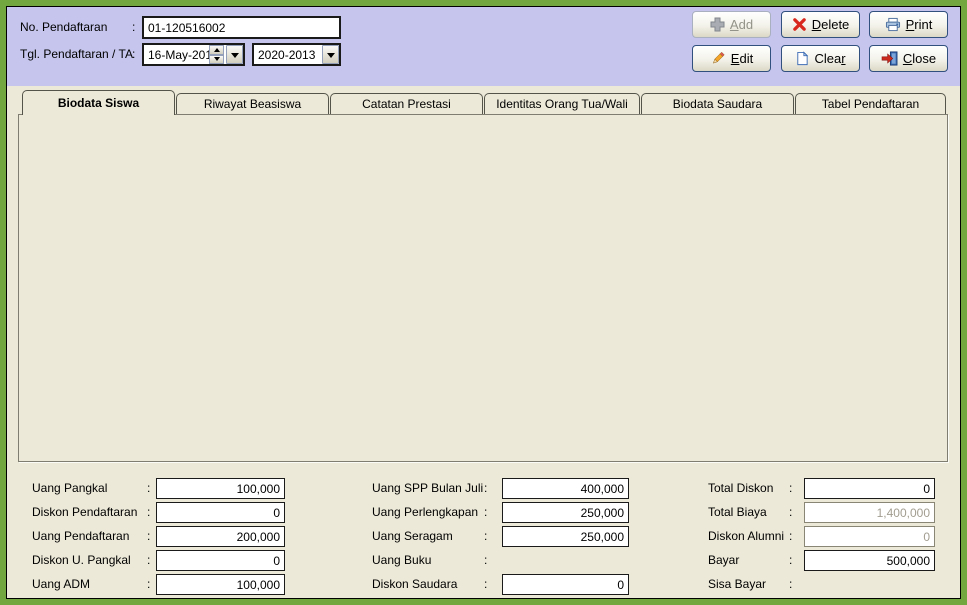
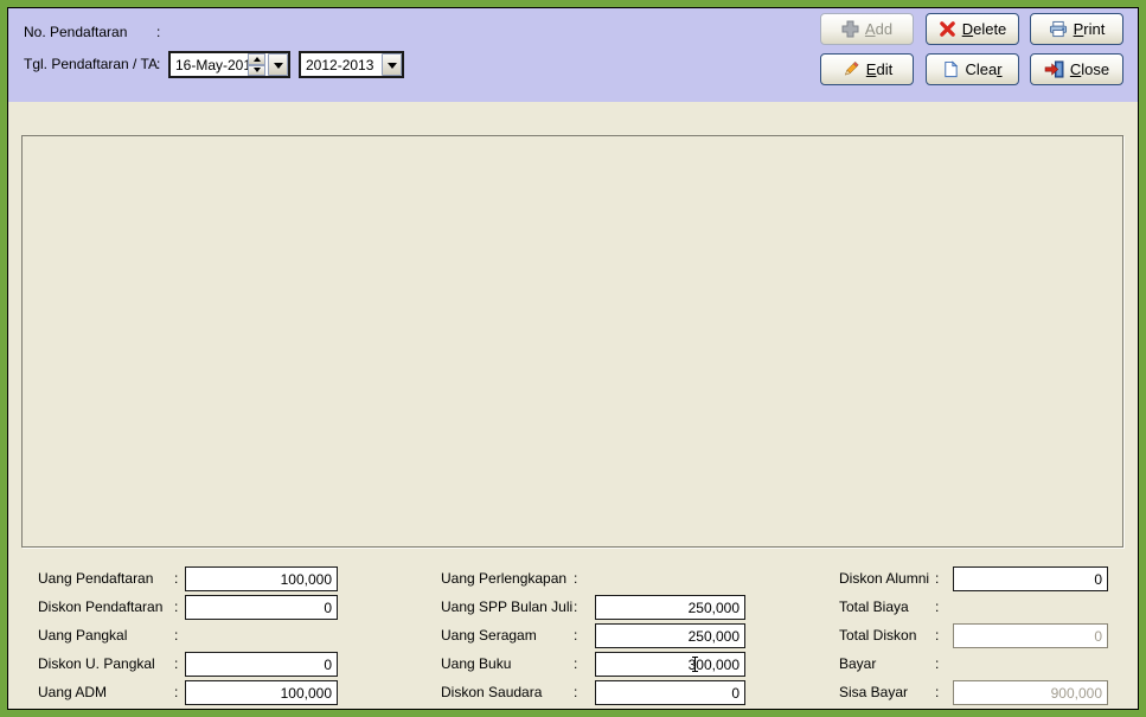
  No. Pendaftaran
  :
- 01-120516002
  Tgl. Pendaftaran / TA
  :
  16-May-20
- 2020-2013
+ 2012-2013
  Add
  Delete
  Print
  Edit
  Clear
  Close
- Biodata Siswa
- Riwayat Beasiswa
- Catatan Prestasi
- Identitas Orang Tua/Wali
- Biodata Saudara
- Tabel Pendaftaran
- Uang Pangkal
+ Uang Pendaftaran
  :
  100,000
  Diskon Pendaftaran
  :
  0
- Uang Pendaftaran
+ Uang Pangkal
  :
- 200,000
  Diskon U. Pangkal
  :
  0
  Uang ADM
  :
  100,000
- Uang SPP Bulan Juli
+ Uang Perlengkapan
  :
- 400,000
- Uang Perlengkapan
+ Uang SPP Bulan Juli
  :
  250,000
  Uang Seragam
  :
  250,000
  Uang Buku
  :
+ 300,000
  Diskon Saudara
  :
  0
- Total Diskon
+ Diskon Alumni
  :
  0
  Total Biaya
  :
- 1,400,000
- Diskon Alumni
+ Total Diskon
  :
  0
  Bayar
  :
- 500,000
  Sisa Bayar
  :
+ 900,000
